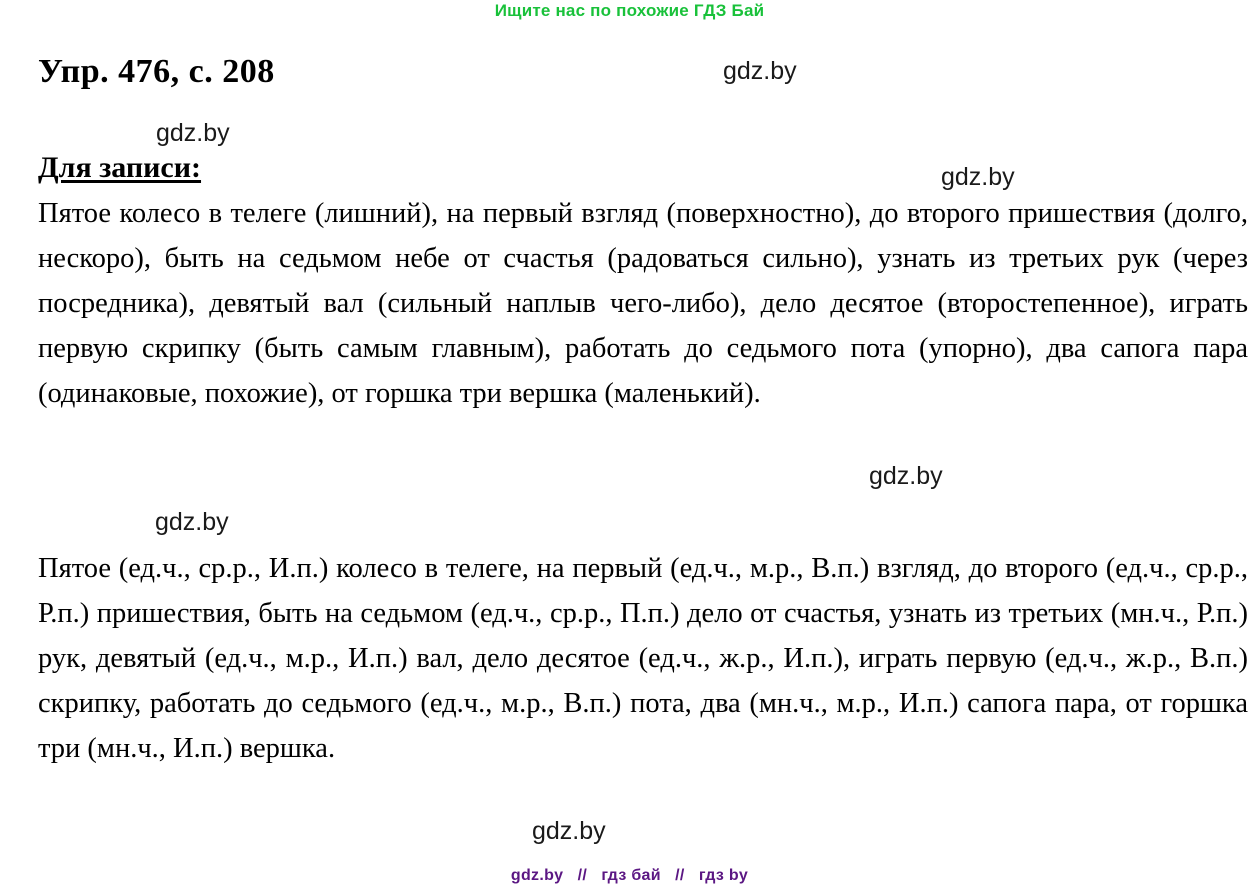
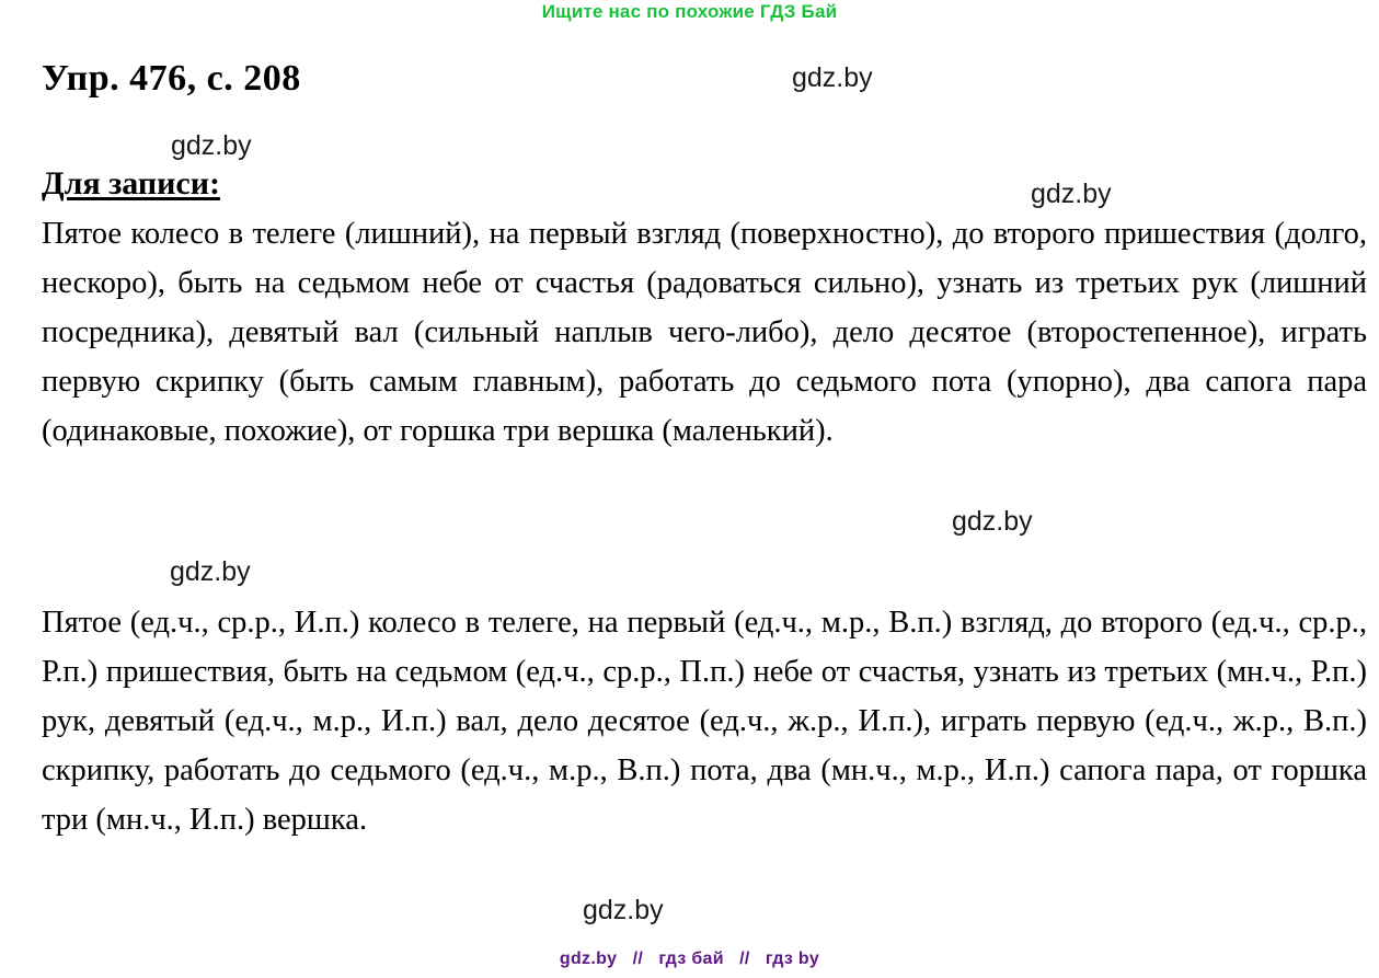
  Ищите нас по похожие ГДЗ Бай
  Упр. 476, с. 208
  Для записи:
- Пятое колесо в телеге (лишний), на первый взгляд (поверхностно), до второго пришествия (долго, нескоро), быть на седьмом небе от счастья (радоваться сильно), узнать из третьих рук (через посредника), девятый вал (сильный наплыв чего-либо), дело десятое (второстепенное), играть первую скрипку (быть самым главным), работать до седьмого пота (упорно), два сапога пара (одинаковые, похожие), от горшка три вершка (маленький).
+ Пятое колесо в телеге (лишний), на первый взгляд (поверхностно), до второго пришествия (долго, нескоро), быть на седьмом небе от счастья (радоваться сильно), узнать из третьих рук (лишний посредника), девятый вал (сильный наплыв чего-либо), дело десятое (второстепенное), играть первую скрипку (быть самым главным), работать до седьмого пота (упорно), два сапога пара (одинаковые, похожие), от горшка три вершка (маленький).
- Пятое (ед.ч., ср.р., И.п.) колесо в телеге, на первый (ед.ч., м.р., В.п.) взгляд, до второго (ед.ч., ср.р., Р.п.) пришествия, быть на седьмом (ед.ч., ср.р., П.п.) дело от счастья, узнать из третьих (мн.ч., Р.п.) рук, девятый (ед.ч., м.р., И.п.) вал, дело десятое (ед.ч., ж.р., И.п.), играть первую (ед.ч., ж.р., В.п.) скрипку, работать до седьмого (ед.ч., м.р., В.п.) пота, два (мн.ч., м.р., И.п.) сапога пара, от горшка три (мн.ч., И.п.) вершка.
+ Пятое (ед.ч., ср.р., И.п.) колесо в телеге, на первый (ед.ч., м.р., В.п.) взгляд, до второго (ед.ч., ср.р., Р.п.) пришествия, быть на седьмом (ед.ч., ср.р., П.п.) небе от счастья, узнать из третьих (мн.ч., Р.п.) рук, девятый (ед.ч., м.р., И.п.) вал, дело десятое (ед.ч., ж.р., И.п.), играть первую (ед.ч., ж.р., В.п.) скрипку, работать до седьмого (ед.ч., м.р., В.п.) пота, два (мн.ч., м.р., И.п.) сапога пара, от горшка три (мн.ч., И.п.) вершка.
  gdz.by
  gdz.by
  gdz.by
  gdz.by
  gdz.by
  gdz.by
  gdz.by // гдз бай // гдз by
